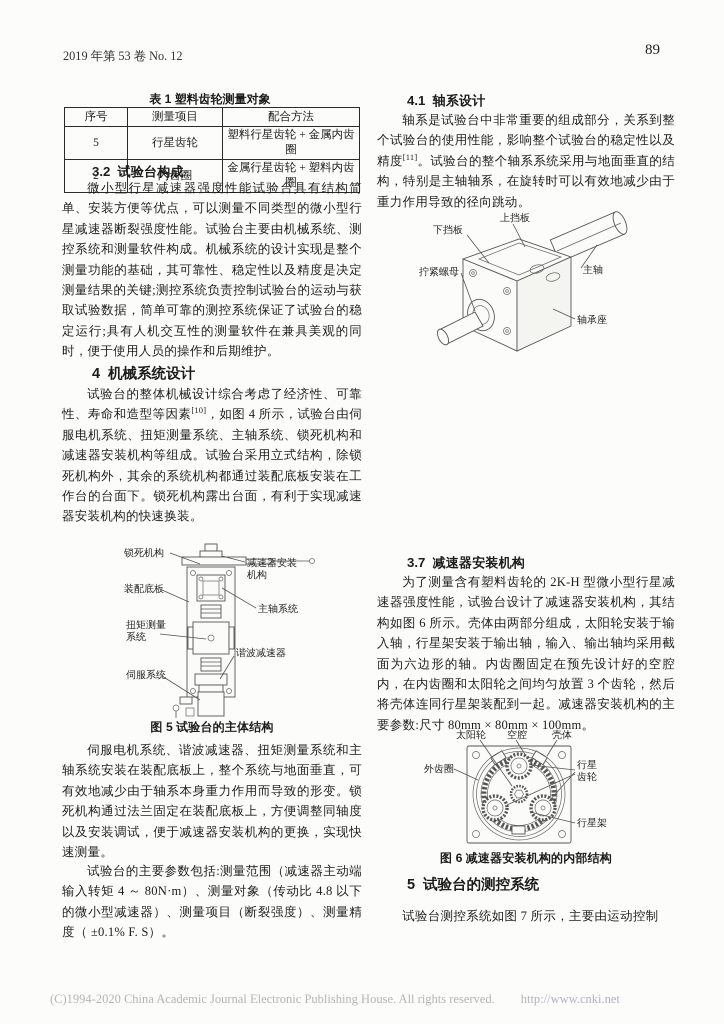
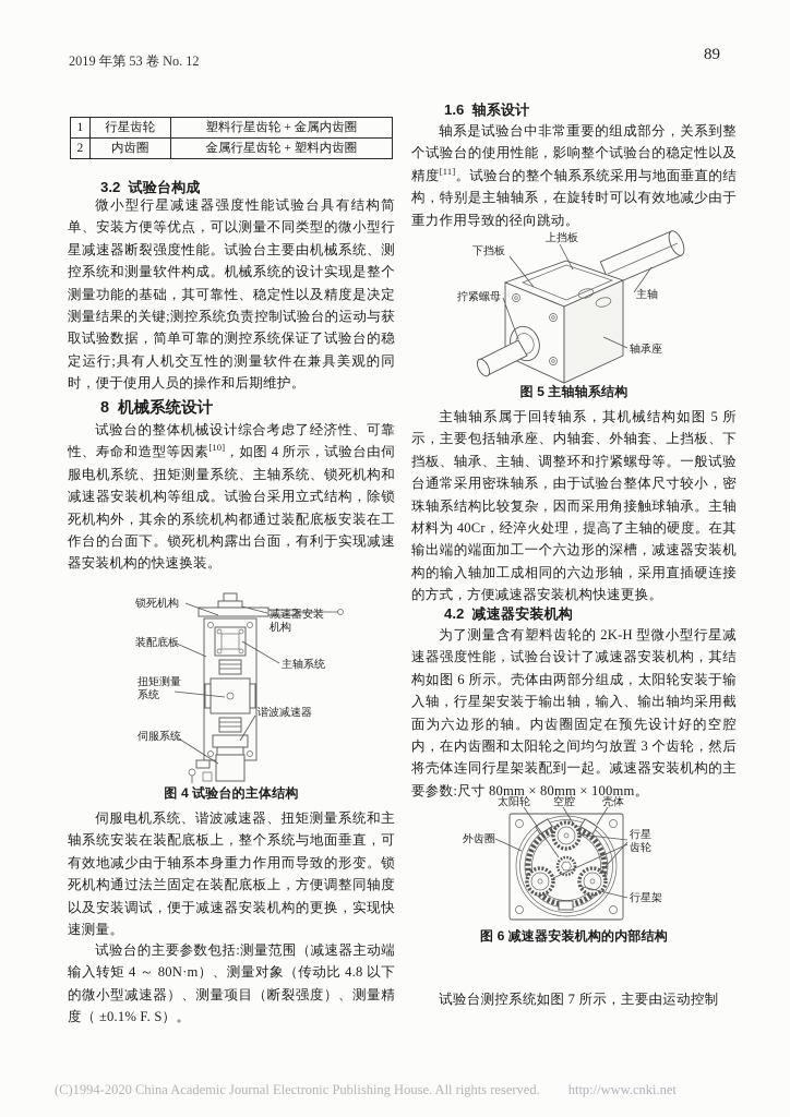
  2019 年第 53 卷 No. 12
  89
- 表 1 塑料齿轮测量对象
- 序号	测量项目	配合方法
- 5	行星齿轮	塑料行星齿轮 + 金属内齿圈
+ 1	行星齿轮	塑料行星齿轮 + 金属内齿圈
  2	内齿圈	金属行星齿轮 + 塑料内齿圈
  3.2 试验台构成
  微小型行星减速器强度性能试验台具有结构简单、安装方便等优点，可以测量不同类型的微小型行星减速器断裂强度性能。试验台主要由机械系统、测控系统和测量软件构成。机械系统的设计实现是整个测量功能的基础，其可靠性、稳定性以及精度是决定测量结果的关键;测控系统负责控制试验台的运动与获取试验数据，简单可靠的测控系统保证了试验台的稳定运行;具有人机交互性的测量软件在兼具美观的同时，便于使用人员的操作和后期维护。
- 4 机械系统设计
+ 8 机械系统设计
  试验台的整体机械设计综合考虑了经济性、可靠性、寿命和造型等因素[10]，如图 4 所示，试验台由伺服电机系统、扭矩测量系统、主轴系统、锁死机构和减速器安装机构等组成。试验台采用立式结构，除锁死机构外，其余的系统机构都通过装配底板安装在工作台的台面下。锁死机构露出台面，有利于实现减速器安装机构的快速换装。
  锁死机构
  减速器安装
  机构
  装配底板
  主轴系统
  扭矩测量
  系统
  谐波减速器
  伺服系统
- 图 5 试验台的主体结构
+ 图 4 试验台的主体结构
  伺服电机系统、谐波减速器、扭矩测量系统和主轴系统安装在装配底板上，整个系统与地面垂直，可有效地减少由于轴系本身重力作用而导致的形变。锁死机构通过法兰固定在装配底板上，方便调整同轴度以及安装调试，便于减速器安装机构的更换，实现快速测量。
  试验台的主要参数包括:测量范围（减速器主动端输入转矩 4 ～ 80N·m）、测量对象（传动比 4.8 以下的微小型减速器）、测量项目（断裂强度）、测量精度（ ±0.1% F. S）。
- 4.1 轴系设计
+ 1.6 轴系设计
  轴系是试验台中非常重要的组成部分，关系到整个试验台的使用性能，影响整个试验台的稳定性以及精度[11]。试验台的整个轴系系统采用与地面垂直的结构，特别是主轴轴系，在旋转时可以有效地减少由于重力作用导致的径向跳动。
  上挡板
  下挡板
  拧紧螺母
  主轴
  轴承座
+ 图 5 主轴轴系结构
+ 主轴轴系属于回转轴系，其机械结构如图 5 所示，主要包括轴承座、内轴套、外轴套、上挡板、下挡板、轴承、主轴、调整环和拧紧螺母等。一般试验台通常采用密珠轴系，由于试验台整体尺寸较小，密珠轴系结构比较复杂，因而采用角接触球轴承。主轴材料为 40Cr，经淬火处理，提高了主轴的硬度。在其输出端的端面加工一个六边形的深槽，减速器安装机构的输入轴加工成相同的六边形轴，采用直插硬连接的方式，方便减速器安装机构快速更换。
- 3.7 减速器安装机构
+ 4.2 减速器安装机构
  为了测量含有塑料齿轮的 2K-H 型微小型行星减速器强度性能，试验台设计了减速器安装机构，其结构如图 6 所示。壳体由两部分组成，太阳轮安装于输入轴，行星架安装于输出轴，输入、输出轴均采用截面为六边形的轴。内齿圈固定在预先设计好的空腔内，在内齿圈和太阳轮之间均匀放置 3 个齿轮，然后将壳体连同行星架装配到一起。减速器安装机构的主要参数:尺寸 80mm × 80mm × 100mm。
  太阳轮
  空腔
  壳体
  外齿圈
  行星
  齿轮
  行星架
  图 6 减速器安装机构的内部结构
- 5 试验台的测控系统
  试验台测控系统如图 7 所示，主要由运动控制
  (C)1994-2020 China Academic Journal Electronic Publishing House. All rights reserved. http://www.cnki.net
